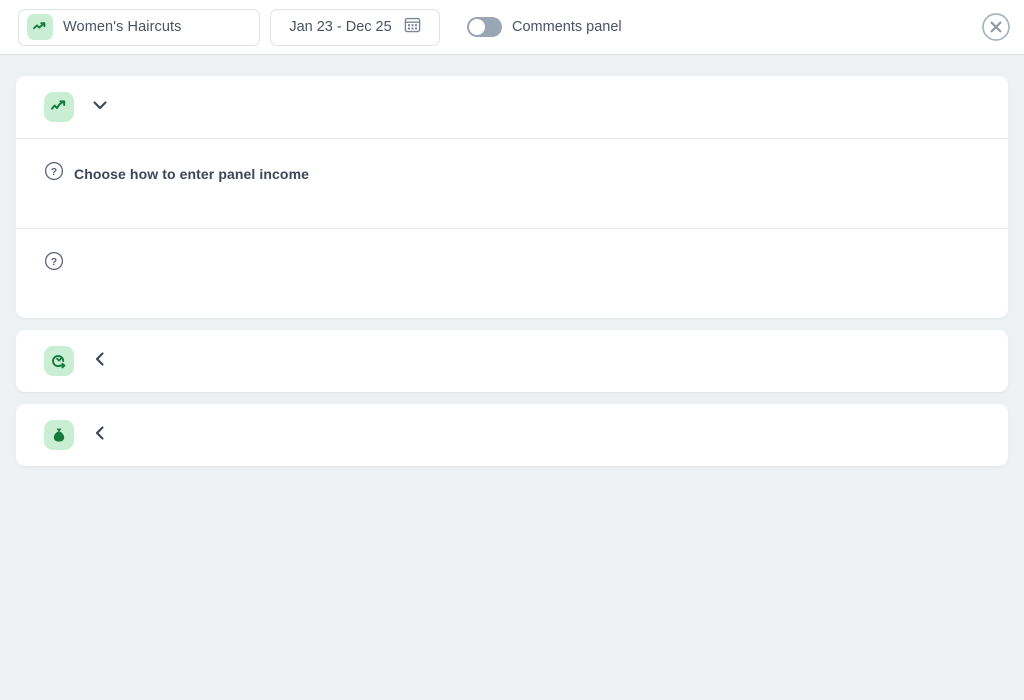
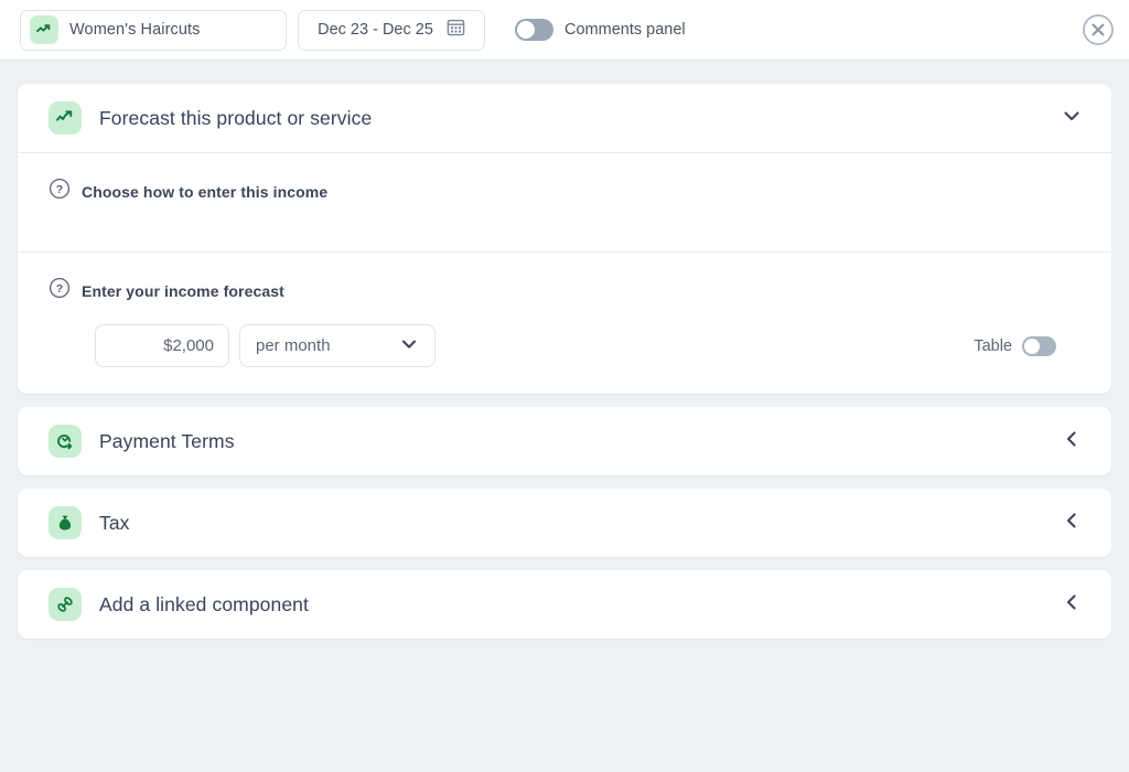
  Women's Haircuts
- Jan 23 - Dec 25
+ Dec 23 - Dec 25
  Comments panel
+ Forecast this product or service
  ?
- Choose how to enter panel income
+ Choose how to enter this income
  ?
+ Enter your income forecast
+ $2,000
+ per month
+ Table
+ Payment Terms
+ Tax
+ Add a linked component
